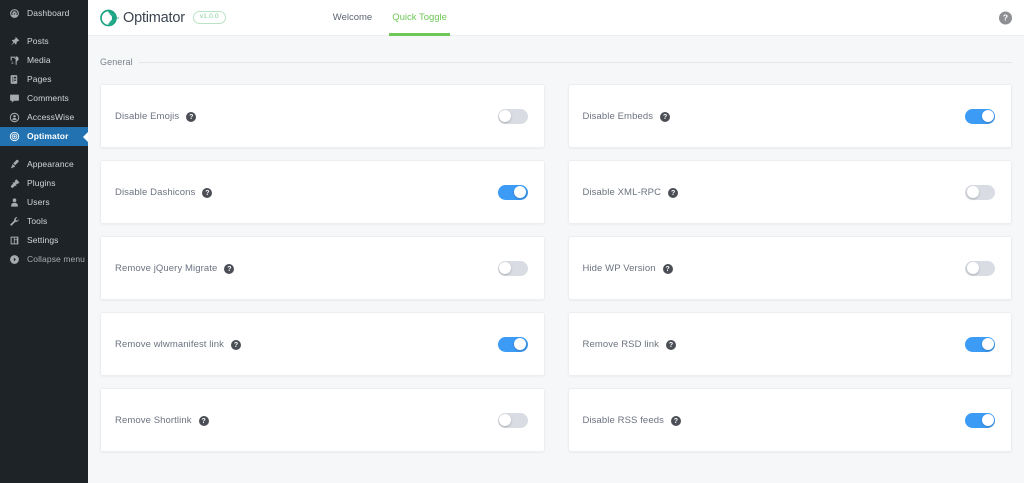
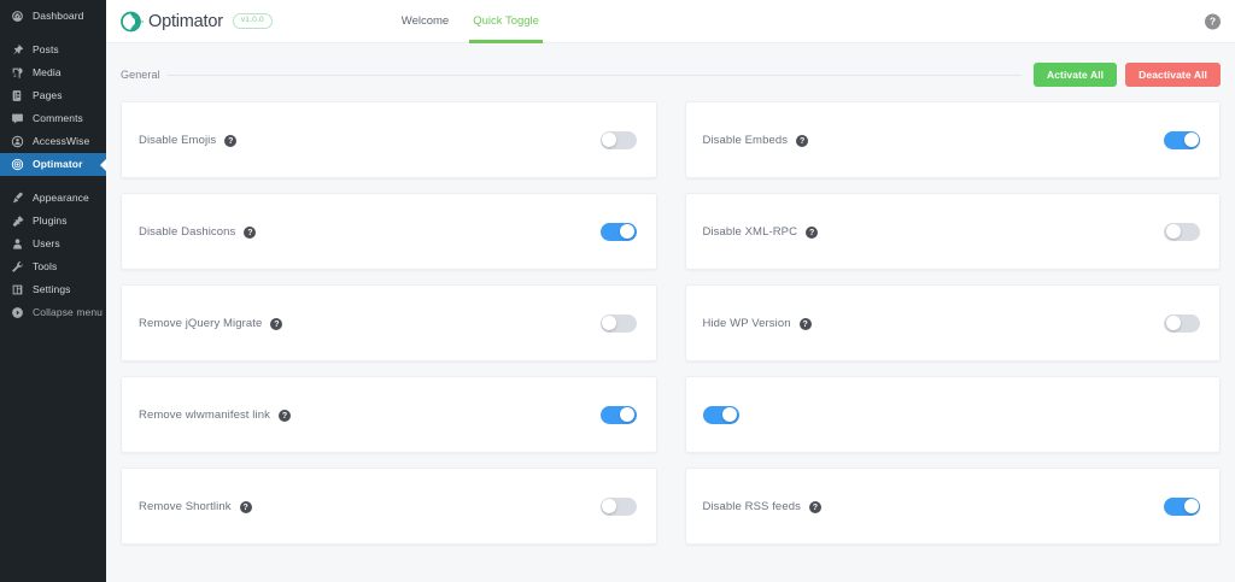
  Dashboard
  Posts
  Media
  Pages
  Comments
  AccessWise
  Optimator
  Appearance
  Plugins
  Users
  Tools
  Settings
  Collapse menu
  Optimator
  Welcome
  Quick Toggle
  ?
  General
+ Activate All
+ Deactivate All
  Disable Emojis
  Disable Embeds
  Disable Dashicons
  Disable XML-RPC
  Remove jQuery Migrate
  Hide WP Version
  Remove wlwmanifest link
- Remove RSD link
  Remove Shortlink
  Disable RSS feeds
